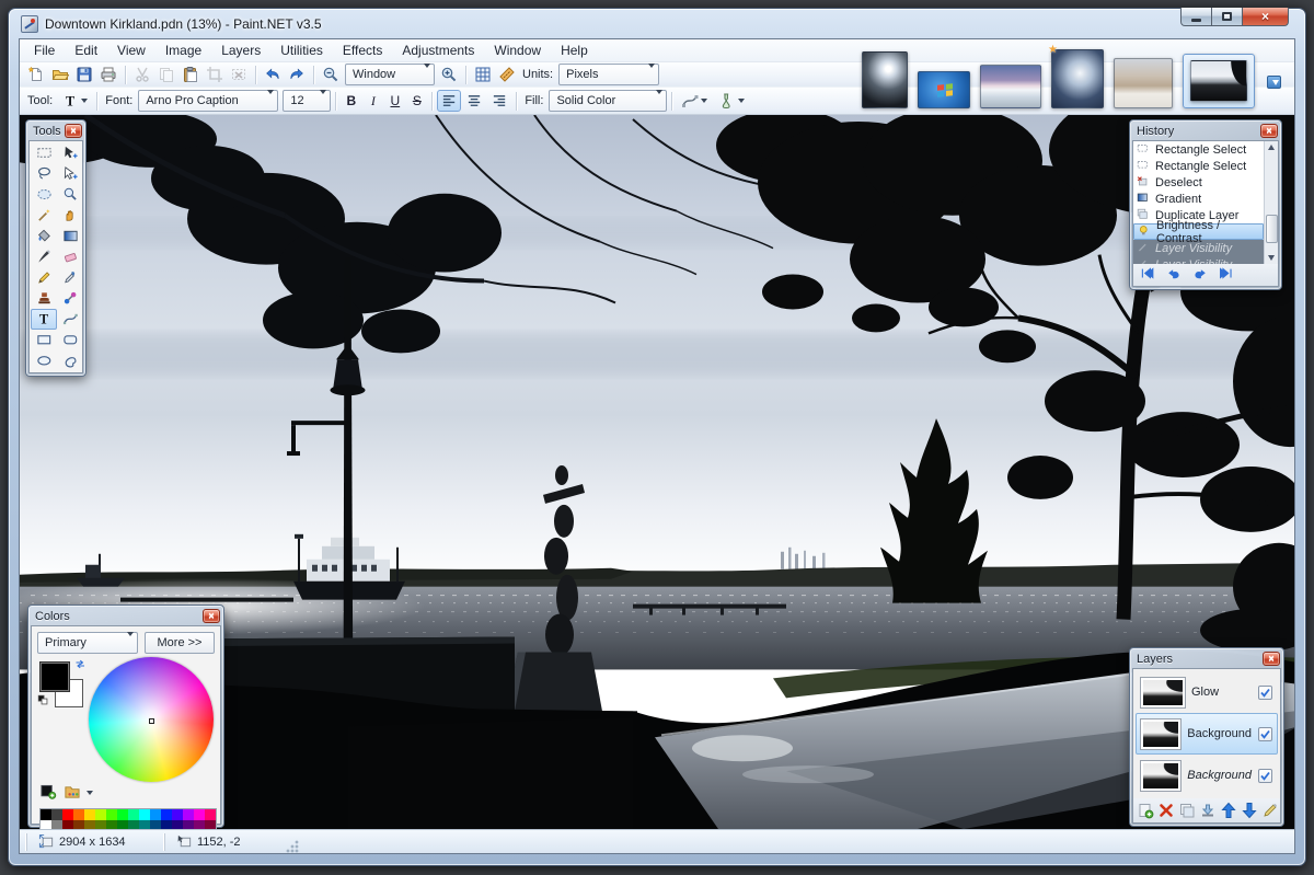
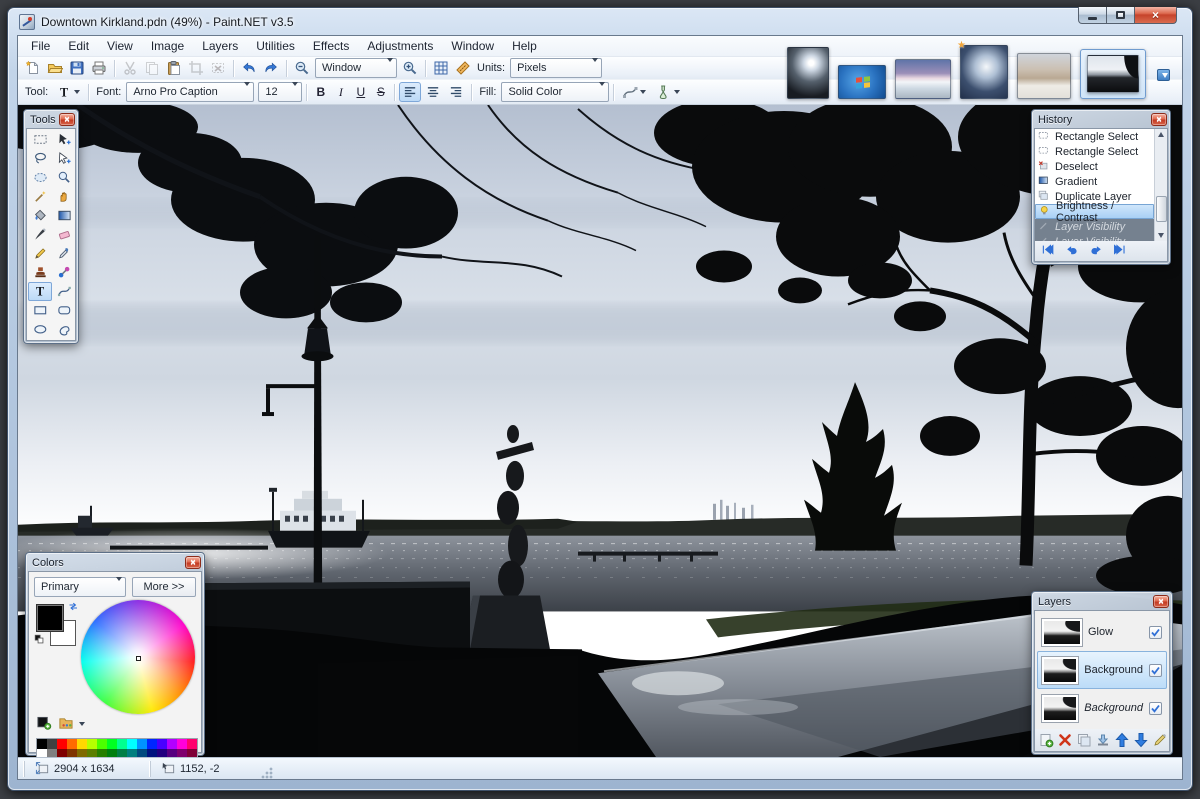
- Downtown Kirkland.pdn (13%) - Paint.NET v3.5
+ Downtown Kirkland.pdn (49%) - Paint.NET v3.5
  ×
  File
  Edit
  View
  Image
  Layers
  Utilities
  Effects
  Adjustments
  Window
  Help
  Window
  Units:
  Pixels
  Tool:
  T
  Font:
  Arno Pro Caption
  12
  B
  I
  U
  S
  Fill:
  Solid Color
  ★
  Tools
  ×
  T
  History
  ×
  Rectangle Select
  Rectangle Select
  Deselect
  Gradient
  Duplicate Layer
  Brightness / Contrast
  Layer Visibility
  Colors
  ×
  Primary
  More >>
  Layers
  ×
  Glow
  Background
  Background
  2904 x 1634
  1152, -2
